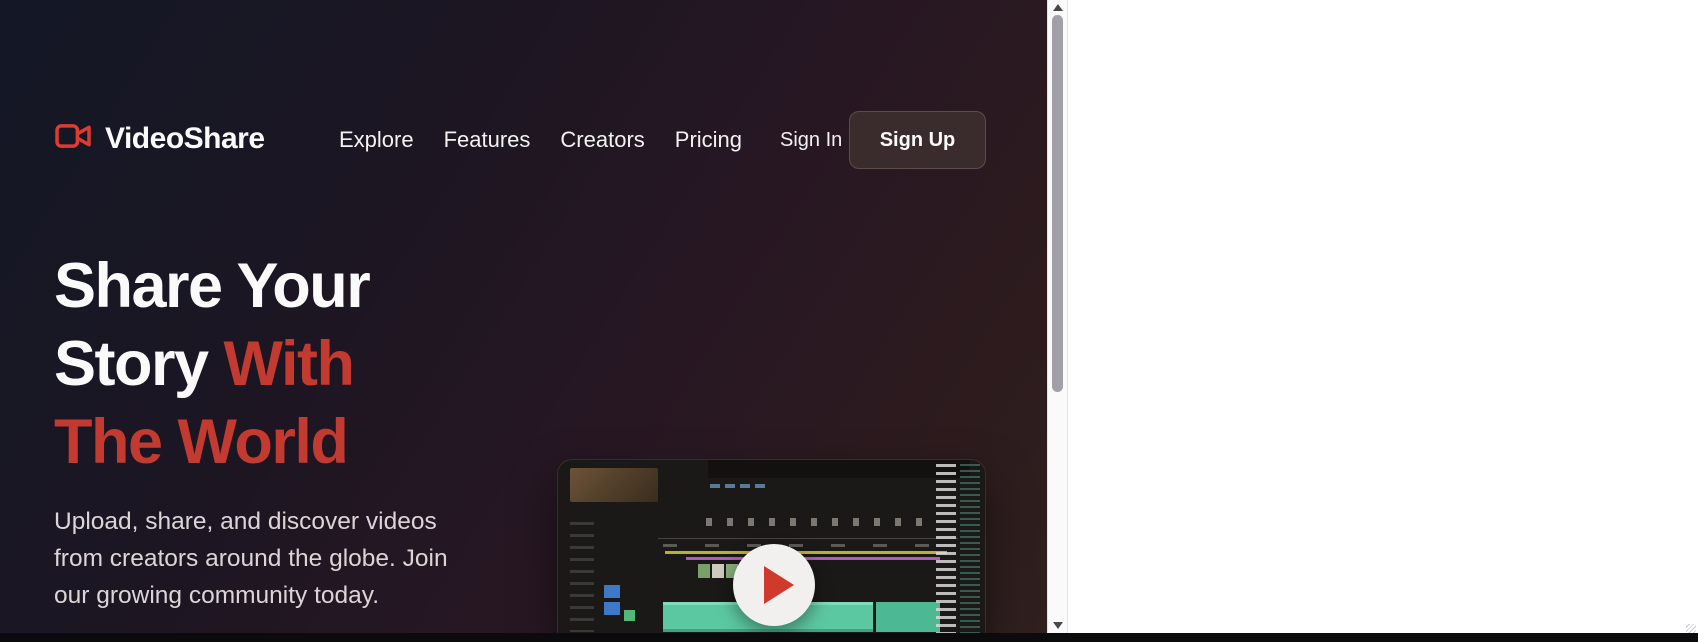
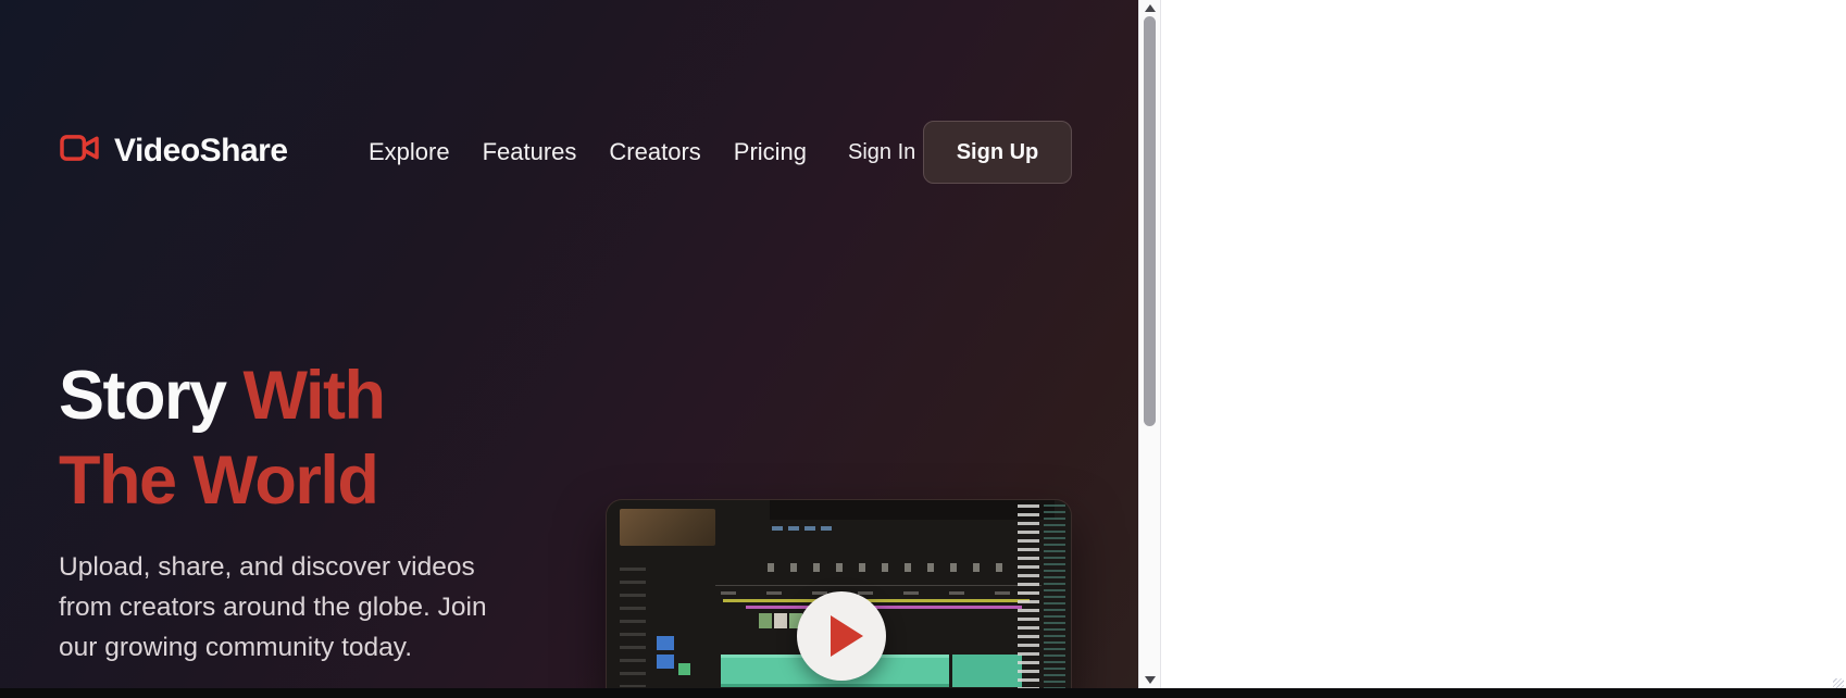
  VideoShare
  Explore
  Features
  Creators
  Pricing
  Sign In
  Sign Up
- Share Your
  Story With
  The World
  Upload, share, and discover videos
  from creators around the globe. Join
  our growing community today.
